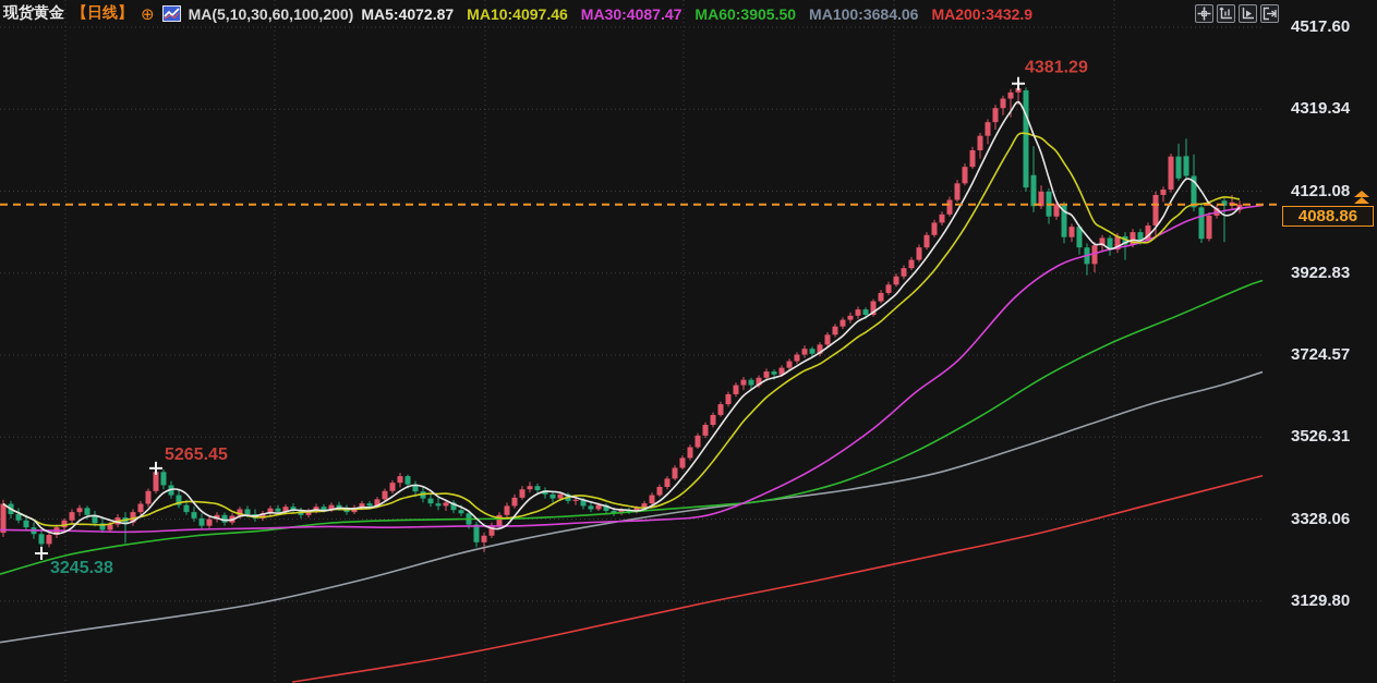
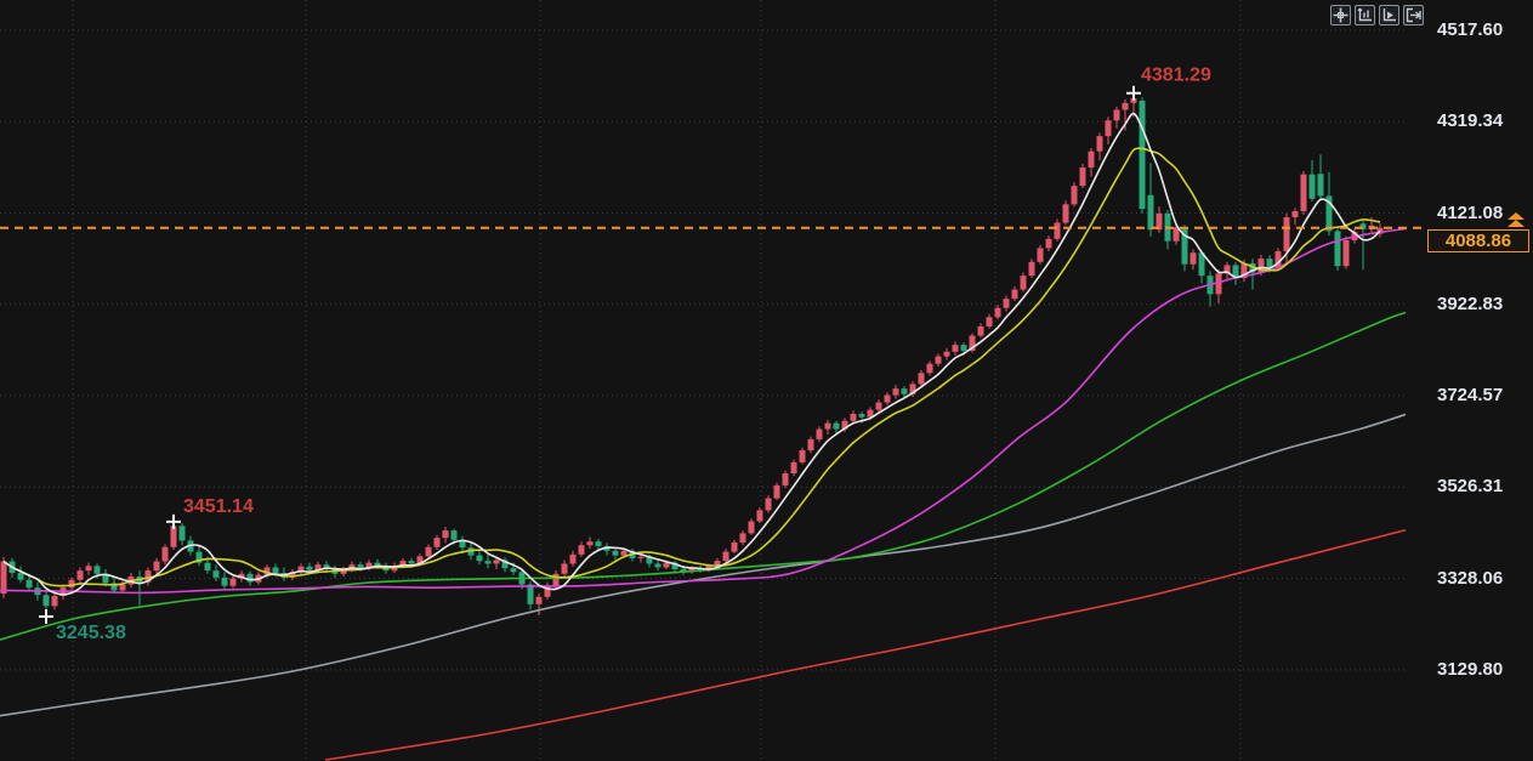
  4381.29
- 5265.45
+ 3451.14
  3245.38
- 现货黄金
- 【日线】
- ⊕
- MA(5,10,30,60,100,200)
- MA5:4072.87
- MA10:4097.46
- MA30:4087.47
- MA60:3905.50
- MA100:3684.06
- MA200:3432.9
  4517.60
  4319.34
  4121.08
  3922.83
  3724.57
  3526.31
  3328.06
  3129.80
  4088.86
